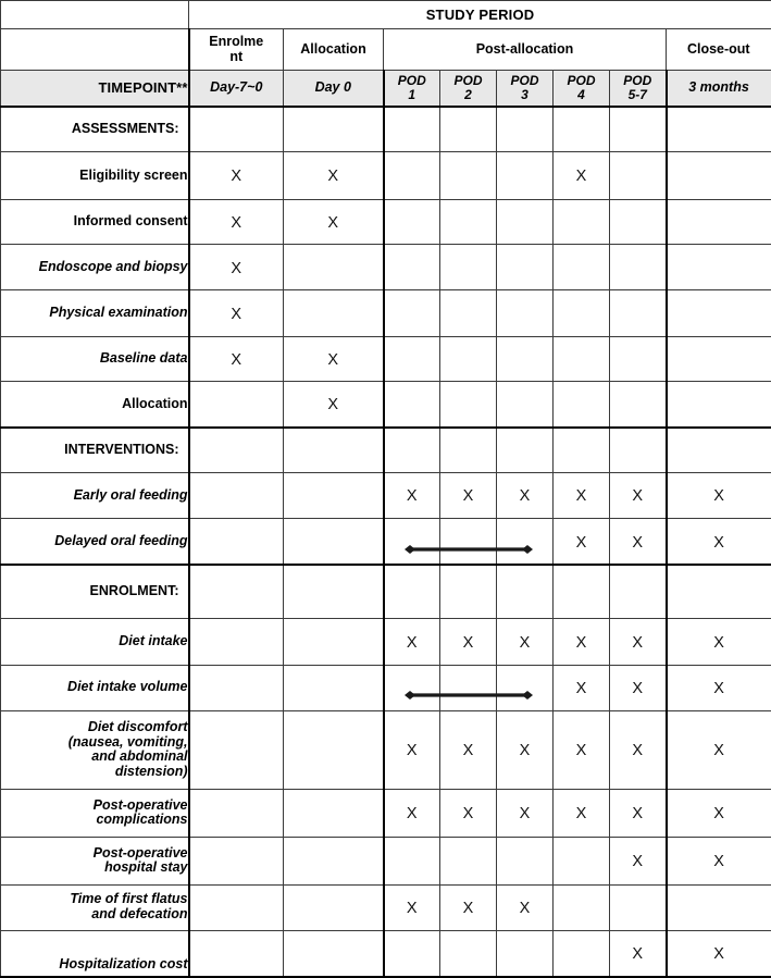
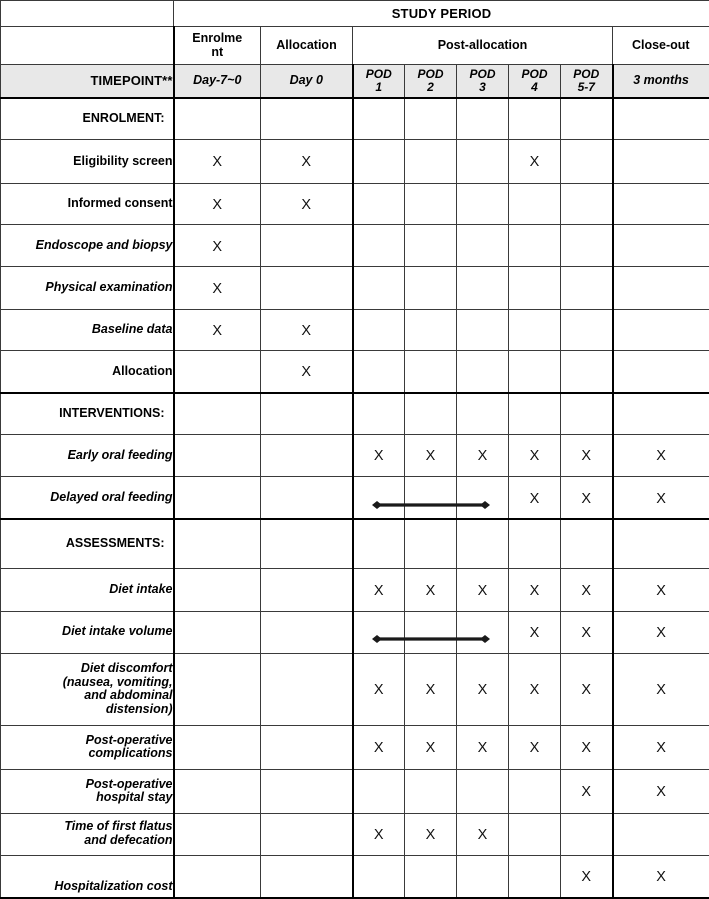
  	STUDY PERIOD
  	Enrolment	Allocation	Post-allocation	Close-out
  TIMEPOINT**	Day-7~0	Day 0	POD1	POD2	POD3	POD4	POD5-7	3 months
- ASSESSMENTS:
+ ENROLMENT:
  Eligibility screen	X	X				X
  Informed consent	X	X
  Endoscope and biopsy	X
  Physical examination	X
  Baseline data	X	X
  Allocation		X
  INTERVENTIONS:
  Early oral feeding			X	X	X	X	X	X
  Delayed oral feeding						X	X	X
- ENROLMENT:
+ ASSESSMENTS:
  Diet intake			X	X	X	X	X	X
  Diet intake volume						X	X	X
  Diet discomfort(nausea, vomiting,and abdominaldistension)			X	X	X	X	X	X
  Post-operativecomplications			X	X	X	X	X	X
  Post-operativehospital stay							X	X
  Time of first flatusand defecation			X	X	X
  Hospitalization cost							X	X
